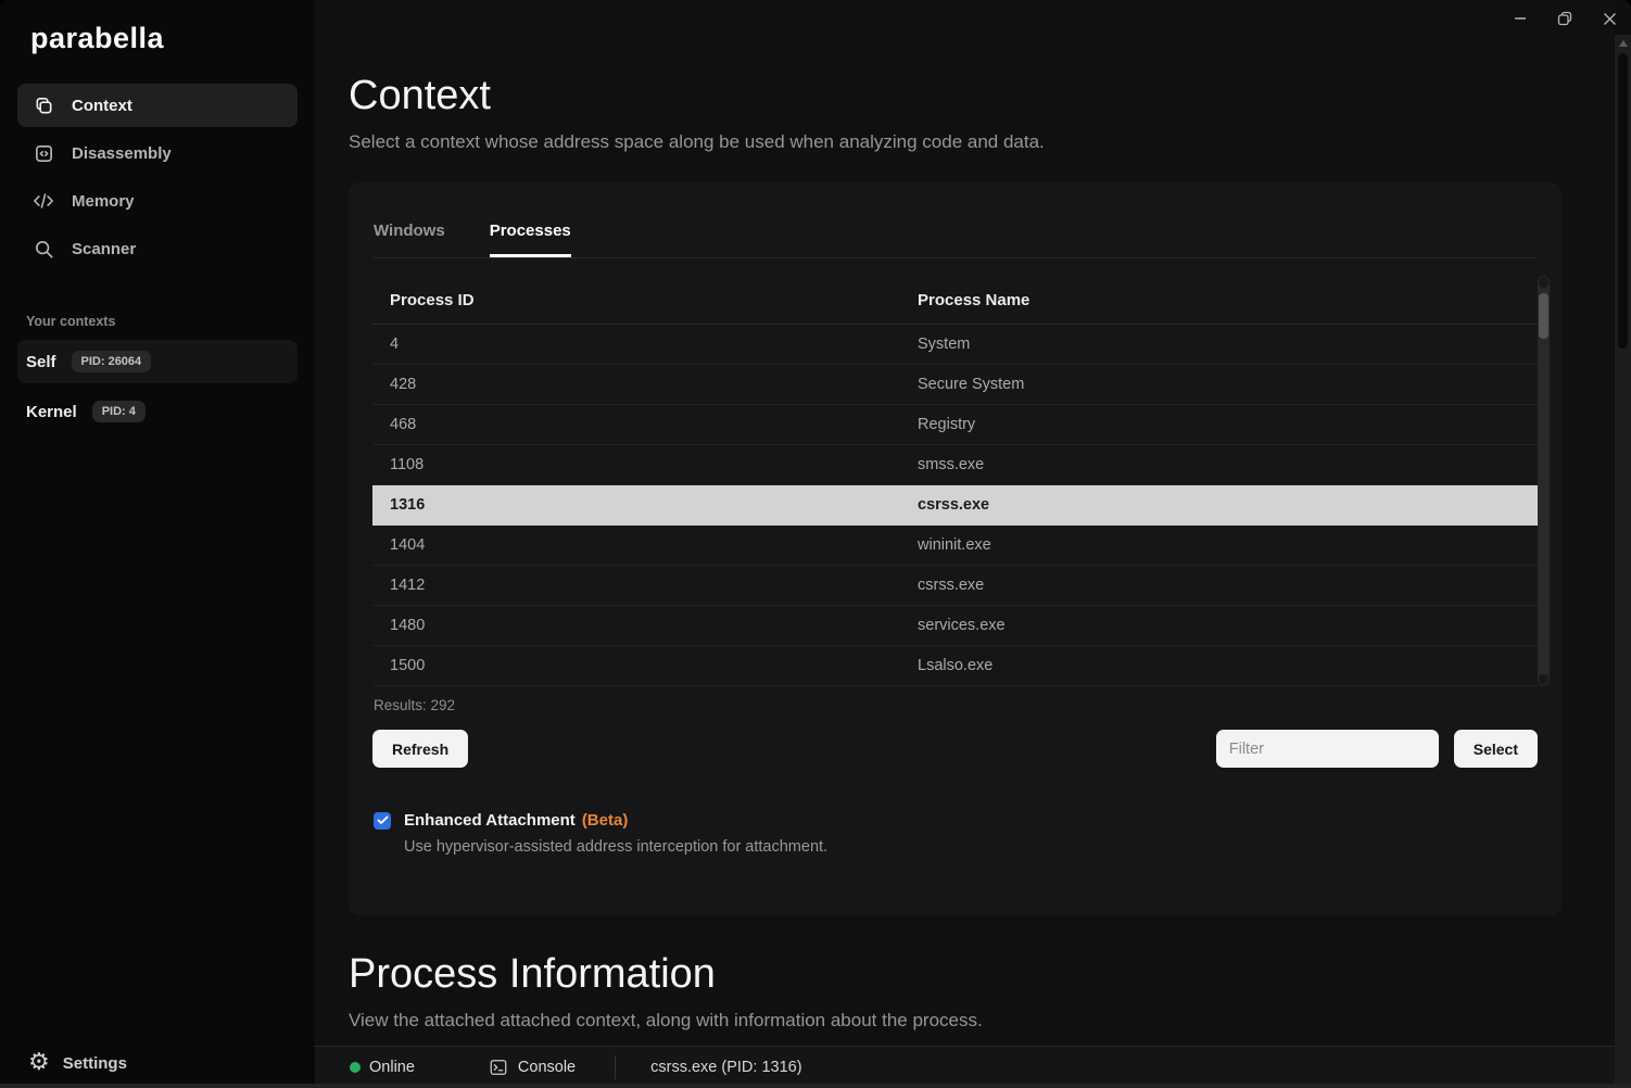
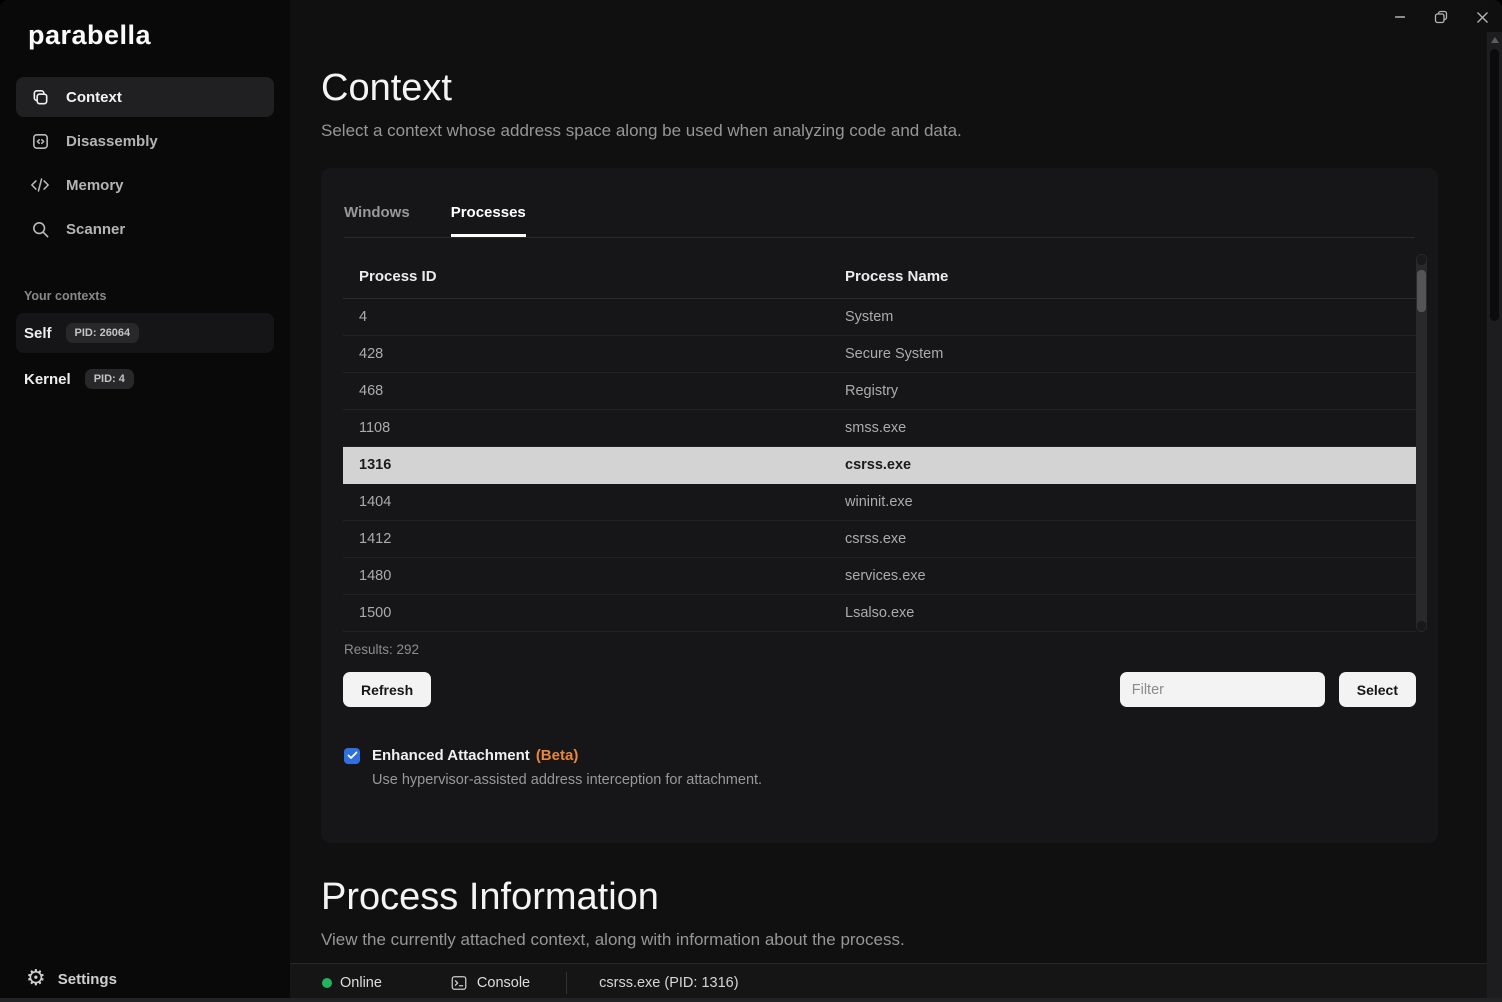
  parabella
  Context
  Disassembly
  Memory
  Scanner
  Your contexts
  Self
  PID: 26064
  Kernel
  PID: 4
  ⚙
  Settings
  Context
  Select a context whose address space along be used when analyzing code and data.
  Windows
  Processes
  Process ID
  Process Name
  4
  System
  428
  Secure System
  468
  Registry
  1108
  smss.exe
  1316
  csrss.exe
  1404
  wininit.exe
  1412
  csrss.exe
  1480
  services.exe
  1500
  Lsalso.exe
  Results: 292
  Refresh
  Filter
  Select
  Enhanced Attachment
  (Beta)
  Use hypervisor-assisted address interception for attachment.
  Process Information
- View the attached attached context, along with information about the process.
+ View the currently attached context, along with information about the process.
  Online
  Console
  csrss.exe (PID: 1316)
